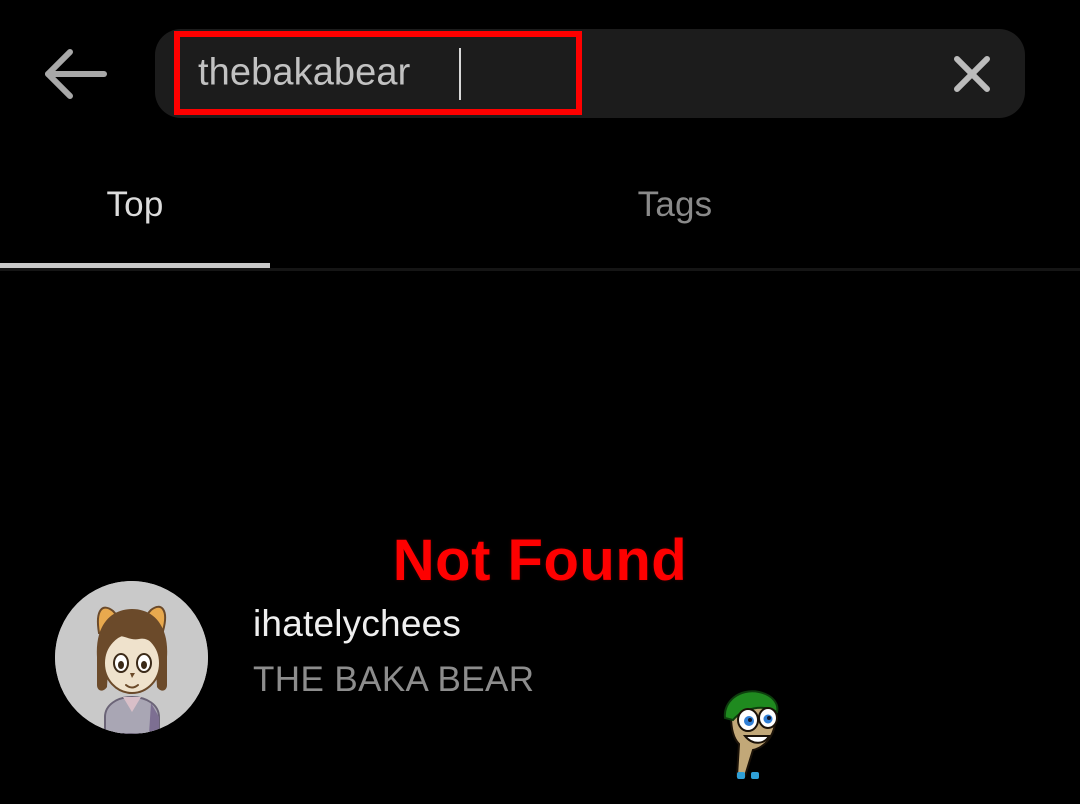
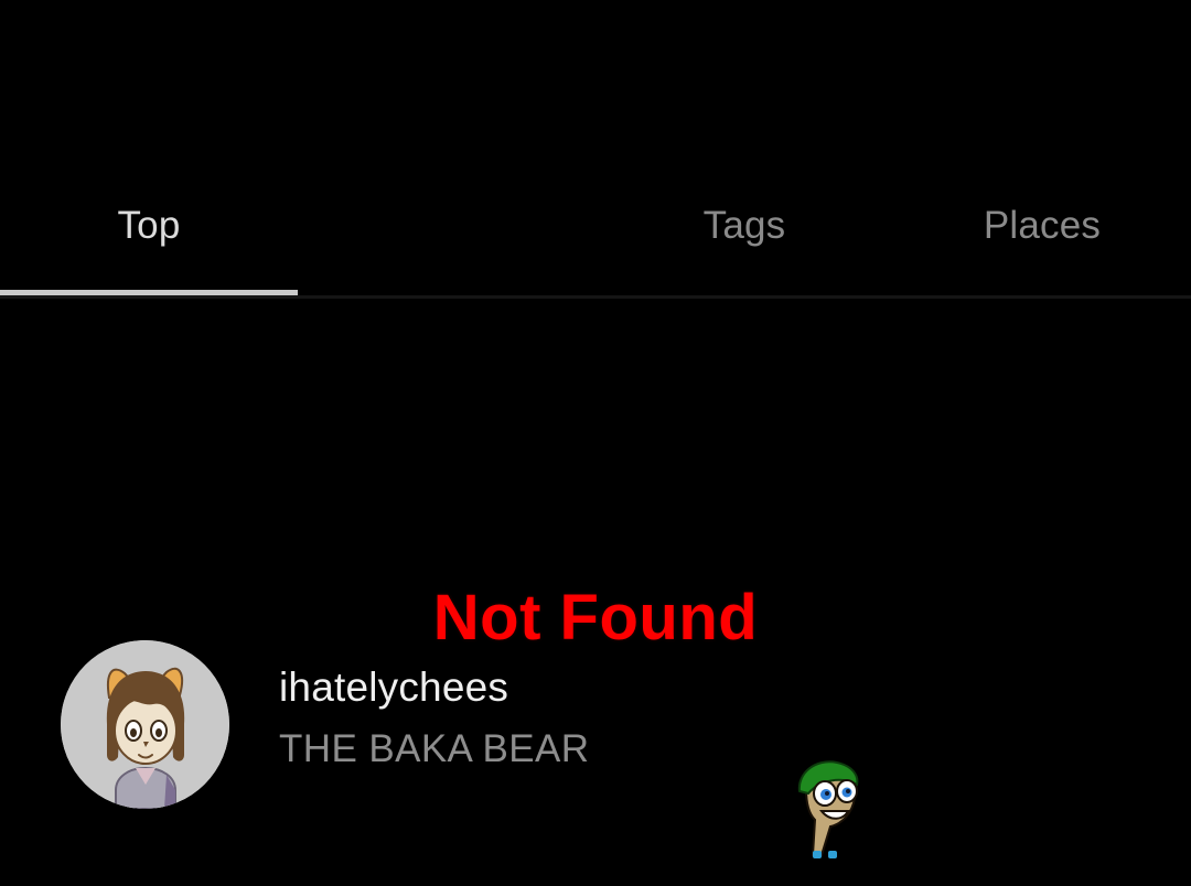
- thebakabear
  Top
  Tags
+ Places
  ihatelychees
  THE BAKA BEAR
  Not Found
